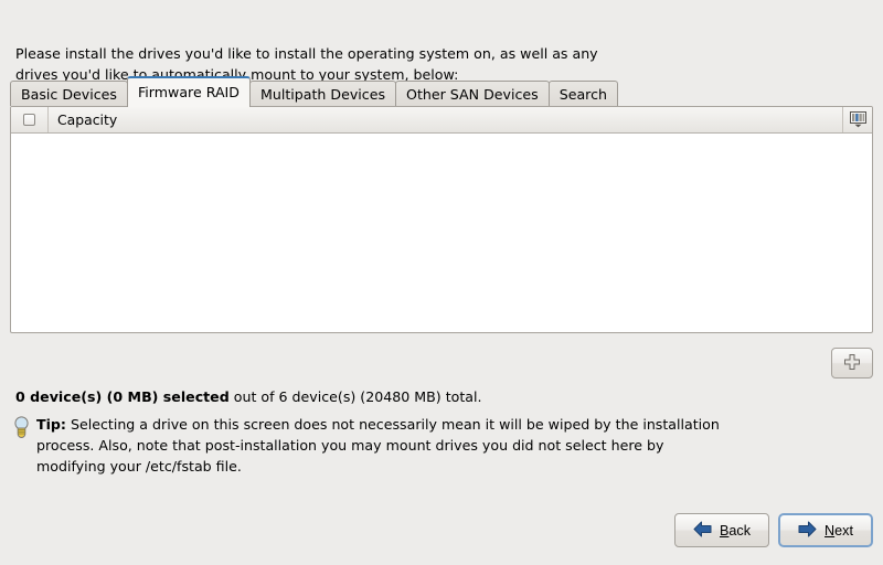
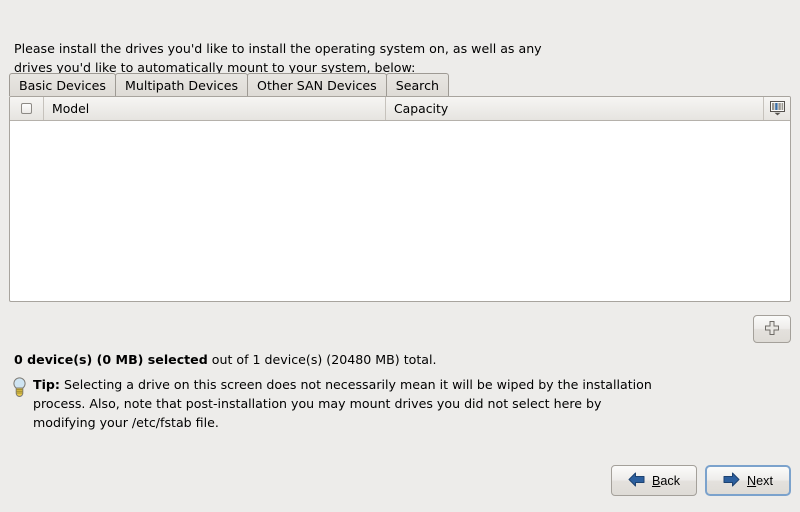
  Please install the drives you'd like to install the operating system on, as well as any drives you'd like to automatically mount to your system, below:
  Basic Devices
- Firmware RAID
  Multipath Devices
  Other SAN Devices
  Search
+ Model
  Capacity
- 0 device(s) (0 MB) selected out of 6 device(s) (20480 MB) total.
+ 0 device(s) (0 MB) selected out of 1 device(s) (20480 MB) total.
  Tip: Selecting a drive on this screen does not necessarily mean it will be wiped by the installation process. Also, note that post-installation you may mount drives you did not select here by modifying your /etc/fstab file.
  Back
  Next
